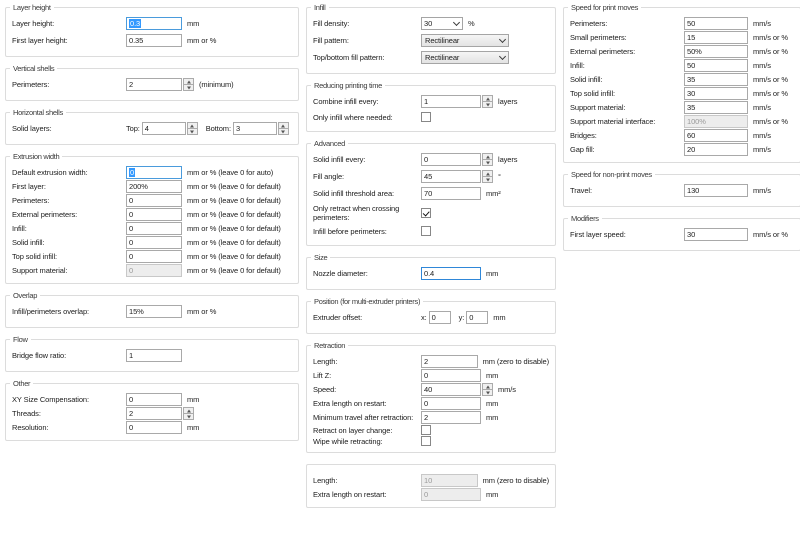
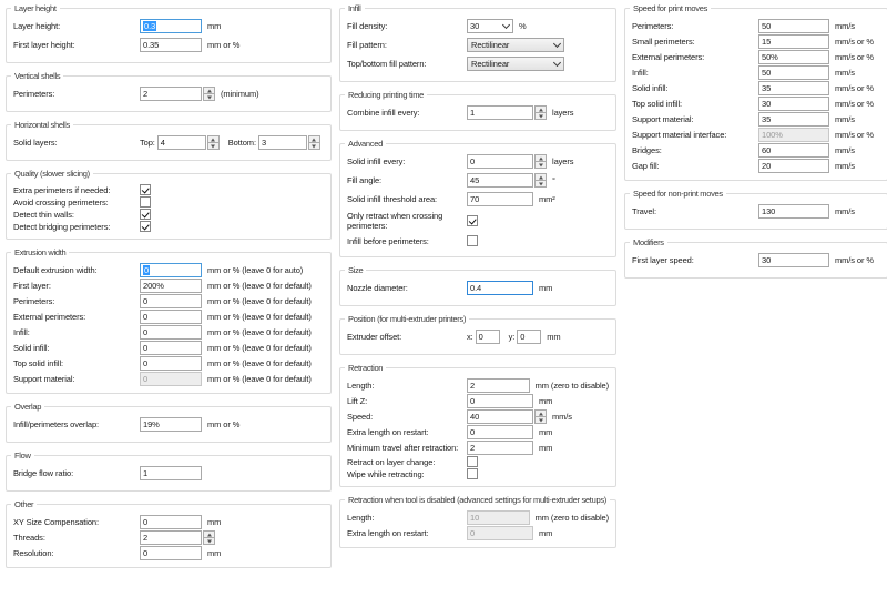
  Layer height
  Layer height:
  0.3
  mm
  First layer height:
  0.35
  mm or %
  Vertical shells
  Perimeters:
  2
  (minimum)
  Horizontal shells
  Solid layers:
  Top:
  4
  Bottom:
  3
+ Quality (slower slicing)
+ Extra perimeters if needed:
+ Avoid crossing perimeters:
+ Detect thin walls:
+ Detect bridging perimeters:
  Extrusion width
  Default extrusion width:
  0
  mm or % (leave 0 for auto)
  First layer:
  200%
  mm or % (leave 0 for default)
  Perimeters:
  0
  mm or % (leave 0 for default)
  External perimeters:
  0
  mm or % (leave 0 for default)
  Infill:
  0
  mm or % (leave 0 for default)
  Solid infill:
  0
  mm or % (leave 0 for default)
  Top solid infill:
  0
  mm or % (leave 0 for default)
  Support material:
  0
  mm or % (leave 0 for default)
  Overlap
  Infill/perimeters overlap:
- 15%
+ 19%
  mm or %
  Flow
  Bridge flow ratio:
  1
  Other
  XY Size Compensation:
  0
  mm
  Threads:
  2
  Resolution:
  0
  mm
  Infill
  Fill density:
  30
  %
  Fill pattern:
  Rectilinear
  Top/bottom fill pattern:
  Rectilinear
  Reducing printing time
  Combine infill every:
  1
  layers
- Only infill where needed:
  Advanced
  Solid infill every:
  0
  layers
  Fill angle:
  45
  °
  Solid infill threshold area:
  70
  mm²
  Only retract when crossing perimeters:
  Infill before perimeters:
  Size
  Nozzle diameter:
  0.4
  mm
  Position (for multi-extruder printers)
  Extruder offset:
  x:
  0
  y:
  0
  mm
  Retraction
  Length:
  2
  mm (zero to disable)
  Lift Z:
  0
  mm
  Speed:
  40
  mm/s
  Extra length on restart:
  0
  mm
  Minimum travel after retraction:
  2
  mm
  Retract on layer change:
  Wipe while retracting:
+ Retraction when tool is disabled (advanced settings for multi-extruder setups)
  Length:
  10
  mm (zero to disable)
  Extra length on restart:
  0
  mm
  Speed for print moves
  Perimeters:
  50
  mm/s
  Small perimeters:
  15
  mm/s or %
  External perimeters:
  50%
  mm/s or %
  Infill:
  50
  mm/s
  Solid infill:
  35
  mm/s or %
  Top solid infill:
  30
  mm/s or %
  Support material:
  35
  mm/s
  Support material interface:
  100%
  mm/s or %
  Bridges:
  60
  mm/s
  Gap fill:
  20
  mm/s
  Speed for non-print moves
  Travel:
  130
  mm/s
  Modifiers
  First layer speed:
  30
  mm/s or %
